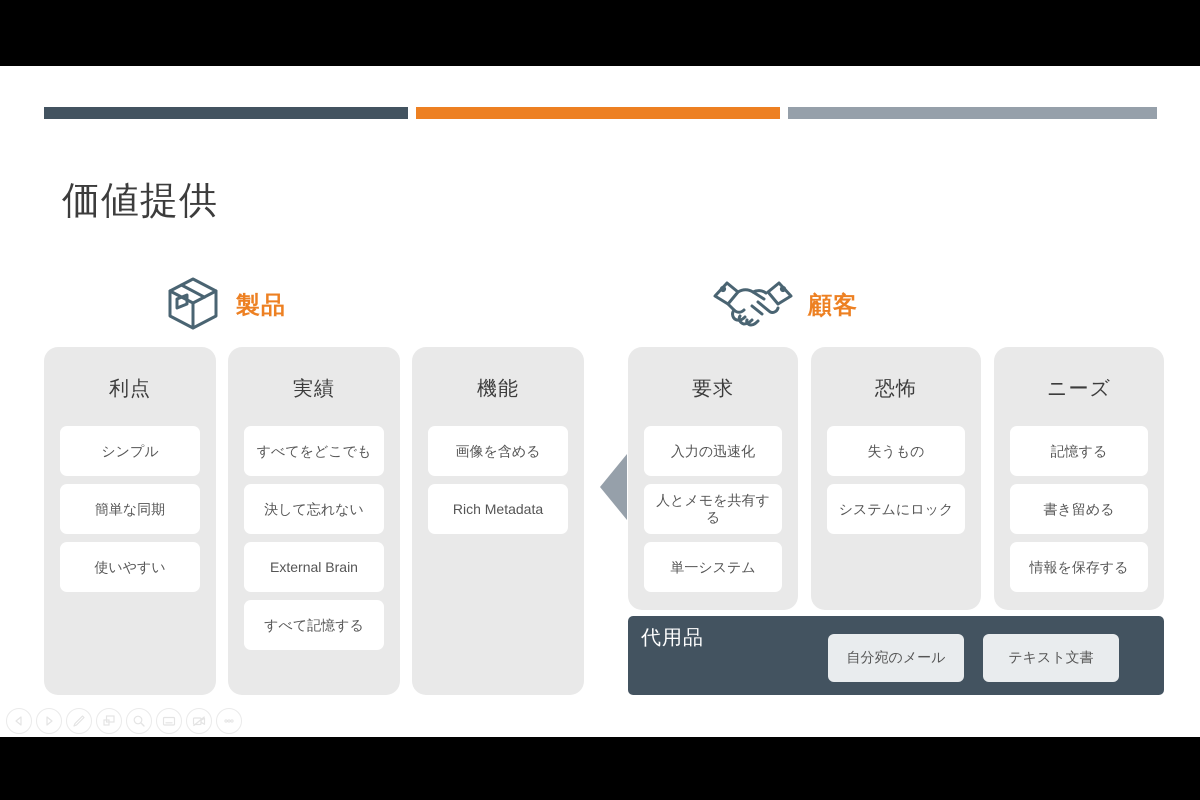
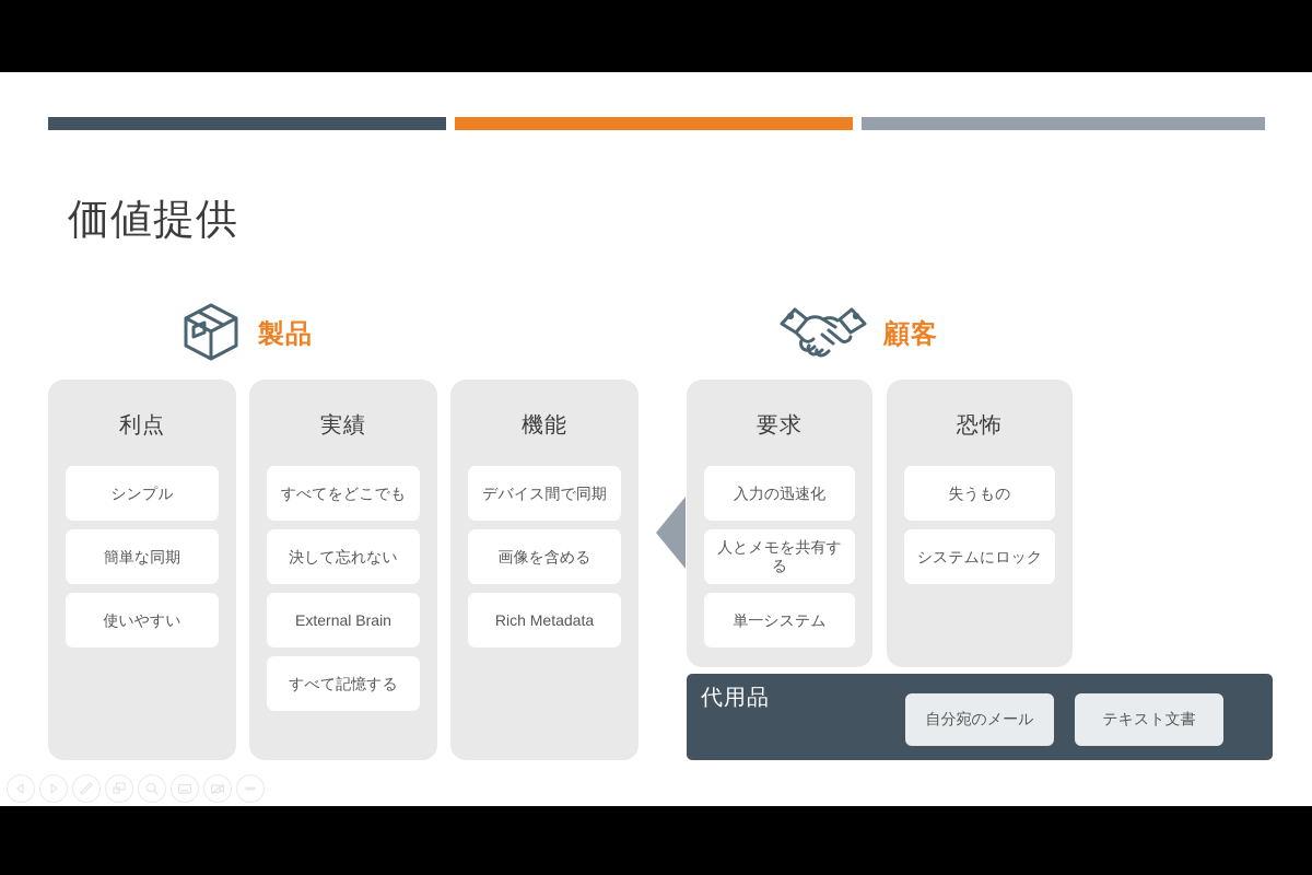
  価値提供
  製品
  顧客
  利点
  シンプル
  簡単な同期
  使いやすい
  実績
  すべてをどこでも
  決して忘れない
  External Brain
  すべて記憶する
  機能
+ デバイス間で同期
  画像を含める
  Rich Metadata
  要求
  入力の迅速化
  人とメモを共有する
  単一システム
  恐怖
  失うもの
  システムにロック
- ニーズ
- 記憶する
- 書き留める
- 情報を保存する
  代用品
  自分宛のメール
  テキスト文書
